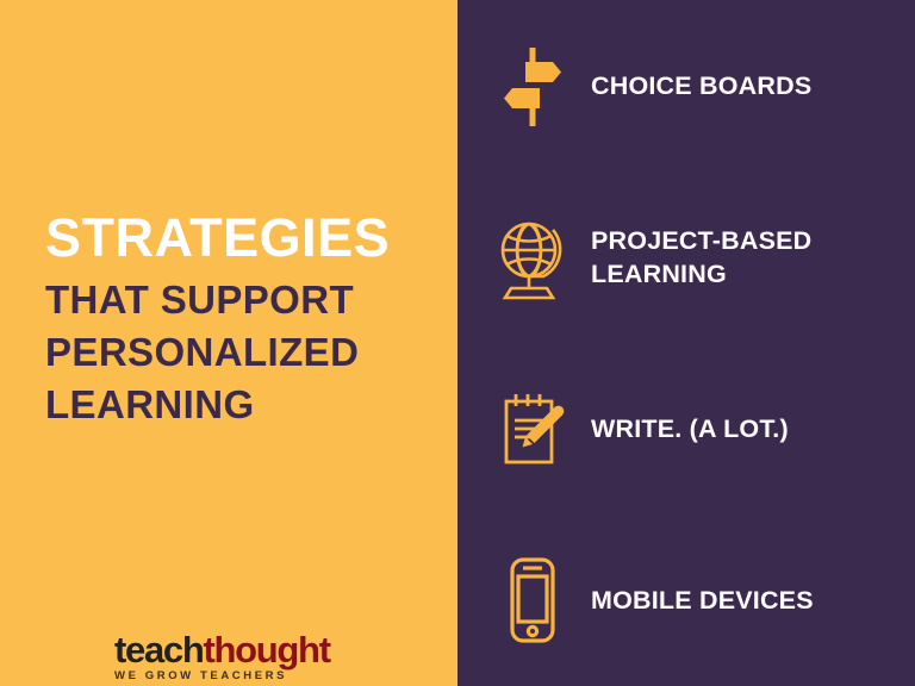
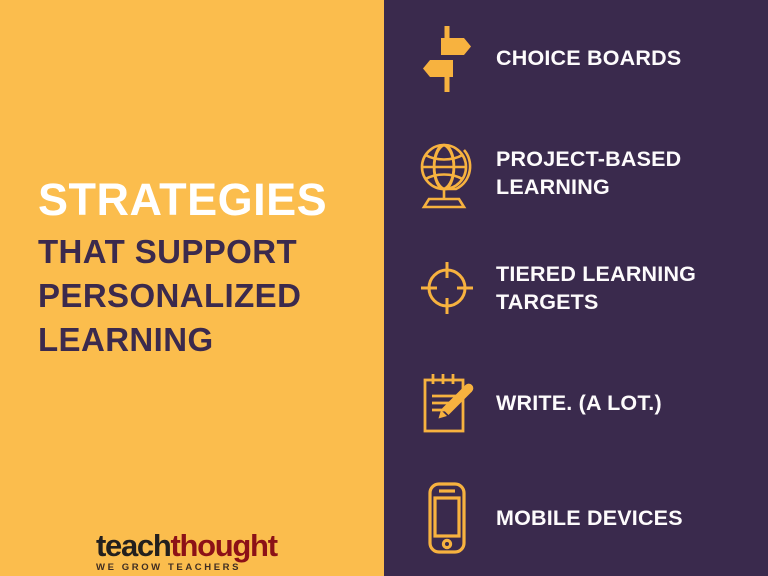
  STRATEGIES
  THAT SUPPORT
  PERSONALIZED
  LEARNING
  teachthought
  WE GROW TEACHERS
  CHOICE BOARDS
  PROJECT-BASED
  LEARNING
+ TIERED LEARNING
+ TARGETS
  WRITE. (A LOT.)
  MOBILE DEVICES
